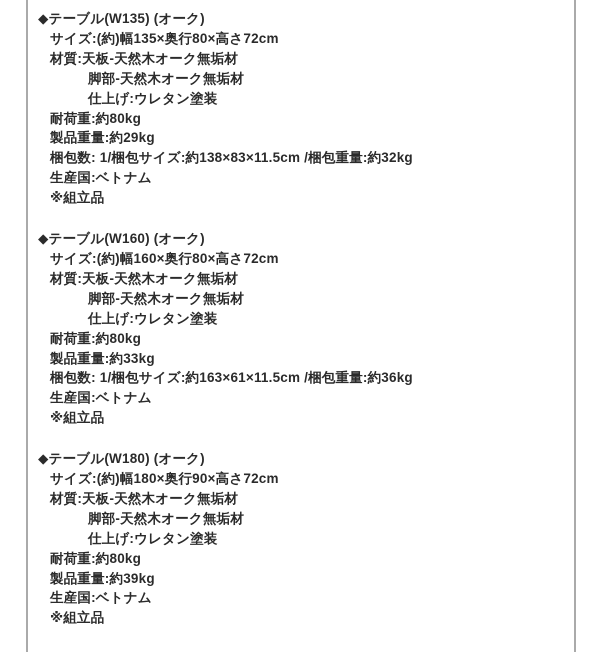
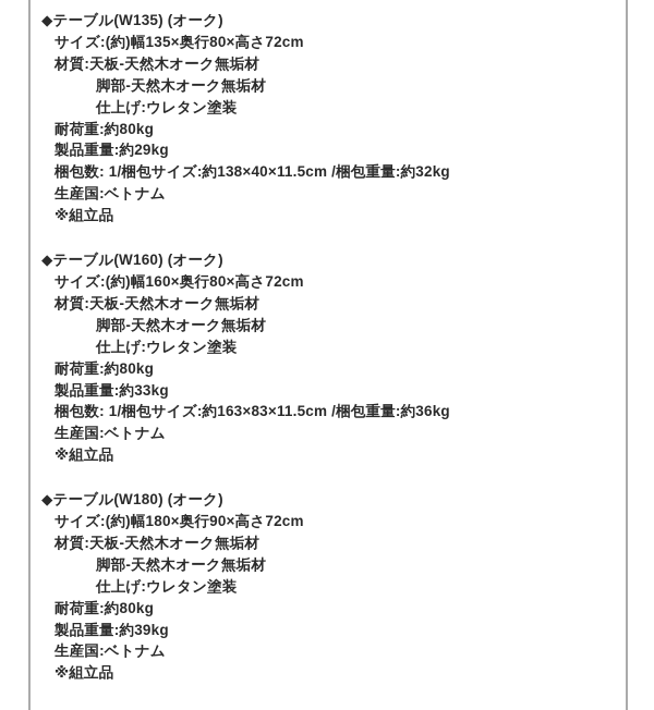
  ◆テーブル(W135) (オーク)
  サイズ:(約)幅135×奥行80×高さ72cm
  材質:天板-天然木オーク無垢材
  脚部-天然木オーク無垢材
  仕上げ:ウレタン塗装
  耐荷重:約80kg
  製品重量:約29kg
- 梱包数: 1/梱包サイズ:約138×83×11.5cm /梱包重量:約32kg
+ 梱包数: 1/梱包サイズ:約138×40×11.5cm /梱包重量:約32kg
  生産国:ベトナム
  ※組立品
  ◆テーブル(W160) (オーク)
  サイズ:(約)幅160×奥行80×高さ72cm
  材質:天板-天然木オーク無垢材
  脚部-天然木オーク無垢材
  仕上げ:ウレタン塗装
  耐荷重:約80kg
  製品重量:約33kg
- 梱包数: 1/梱包サイズ:約163×61×11.5cm /梱包重量:約36kg
+ 梱包数: 1/梱包サイズ:約163×83×11.5cm /梱包重量:約36kg
  生産国:ベトナム
  ※組立品
  ◆テーブル(W180) (オーク)
  サイズ:(約)幅180×奥行90×高さ72cm
  材質:天板-天然木オーク無垢材
  脚部-天然木オーク無垢材
  仕上げ:ウレタン塗装
  耐荷重:約80kg
  製品重量:約39kg
  生産国:ベトナム
  ※組立品
